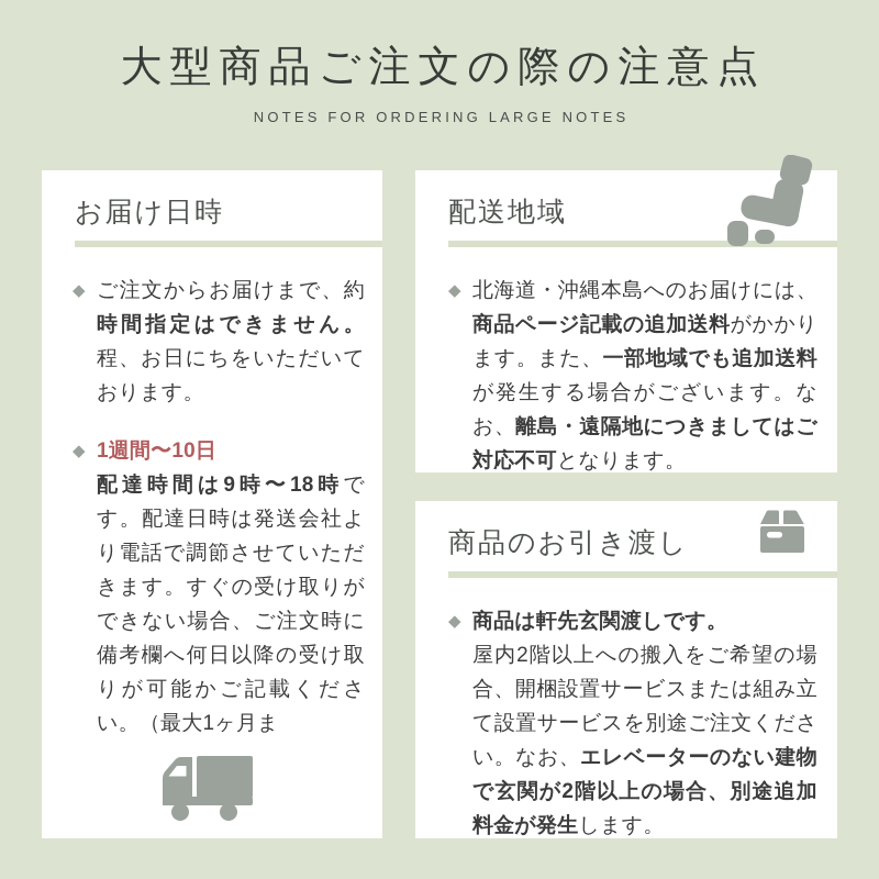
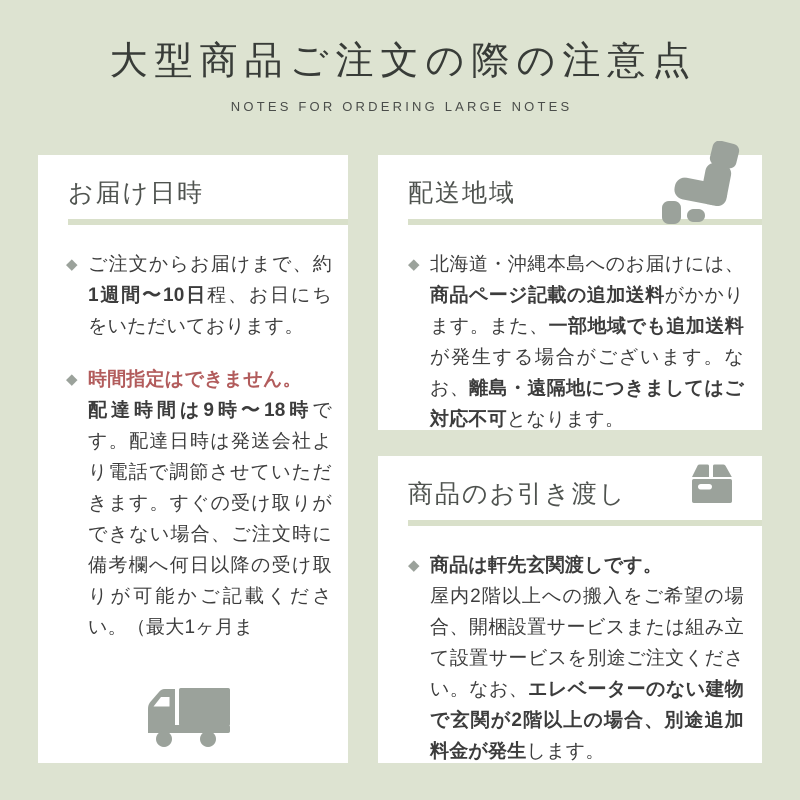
  大型商品ご注文の際の注意点
  NOTES FOR ORDERING LARGE NOTES
  お届け日時
  ◆
- ご注文からお届けまで、約時間指定はできません。程、お日にちをいただいております。
+ ご注文からお届けまで、約1週間〜10日程、お日にちをいただいております。
  ◆
- 1週間〜10日
+ 時間指定はできません。
  配達時間は9時〜18時です。配達日時は発送会社より電話で調節させていただきます。すぐの受け取りができない場合、ご注文時に備考欄へ何日以降の受け取りが可能かご記載ください。（最大1ヶ月ま
  配送地域
  ◆
  北海道・沖縄本島へのお届けには、商品ページ記載の追加送料がかかります。また、一部地域でも追加送料が発生する場合がございます。なお、離島・遠隔地につきましてはご対応不可となります。
  商品のお引き渡し
  ◆
  商品は軒先玄関渡しです。
  屋内2階以上への搬入をご希望の場合、開梱設置サービスまたは組み立て設置サービスを別途ご注文ください。なお、エレベーターのない建物で玄関が2階以上の場合、別途追加料金が発生します。
